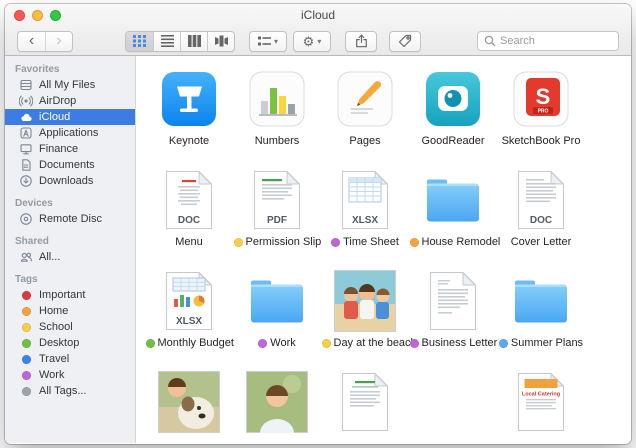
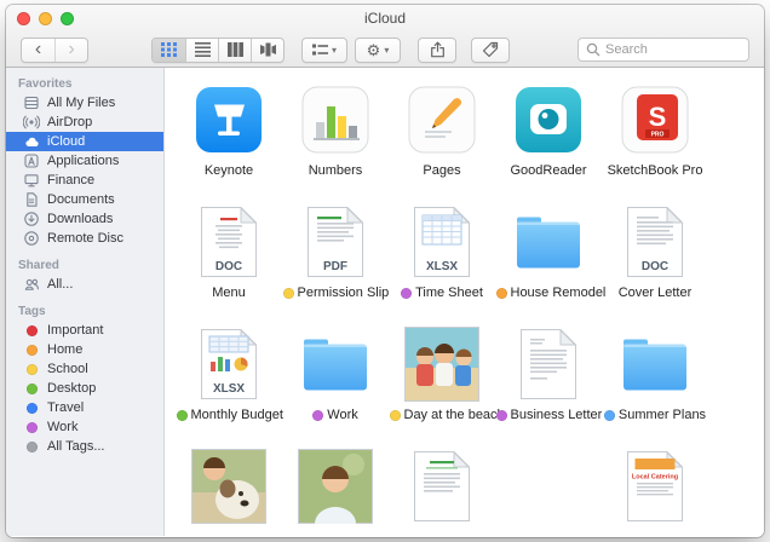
  iCloud
  ‹
  ›
  ▾
  ⚙
  ▾
  Search
  Favorites
  All My Files
  AirDrop
  iCloud
  Applications
  Finance
  Documents
  Downloads
- Devices
  Remote Disc
  Shared
  All...
  Tags
  Important
  Home
  School
  Desktop
  Travel
  Work
  All Tags...
  Keynote
  Numbers
  Pages
  GoodReader
  S
  SketchBook Pro
  DOC
  Menu
  PDF
  Permission Slip
  XLSX
  Time Sheet
  House Remodel
  DOC
  Cover Letter
  XLSX
  Monthly Budget
  Work
  Day at the beac
  Business Letter
  Summer Plans
